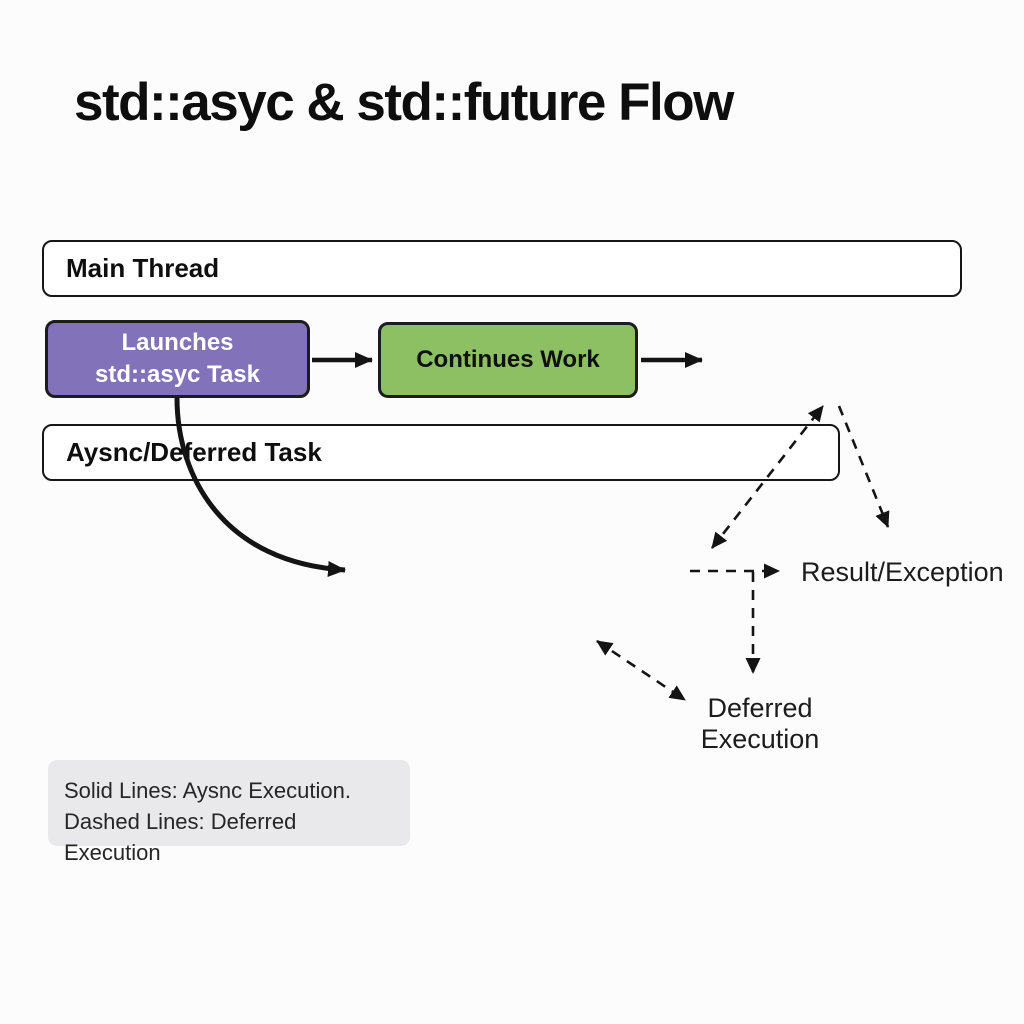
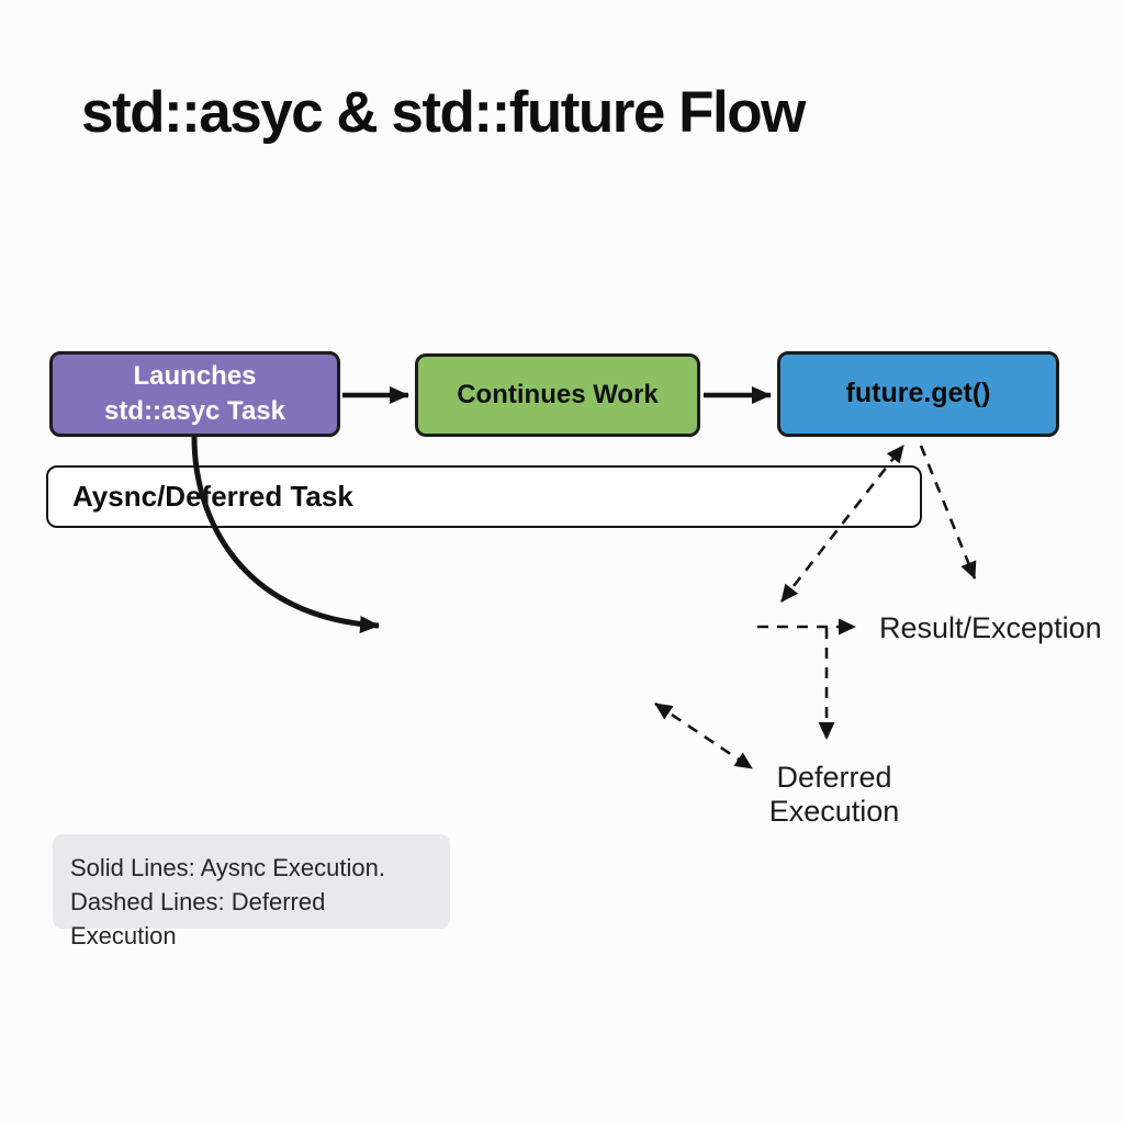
  std::asyc & std::future Flow
- Main Thread
  Launches
  std::asyc Task
  Continues Work
+ future.get()
  Aysnc/Deferred Task
  Result/Exception
  Deferred
  Execution
  Solid Lines: Aysnc Execution.
  Dashed Lines: Deferred Execution
